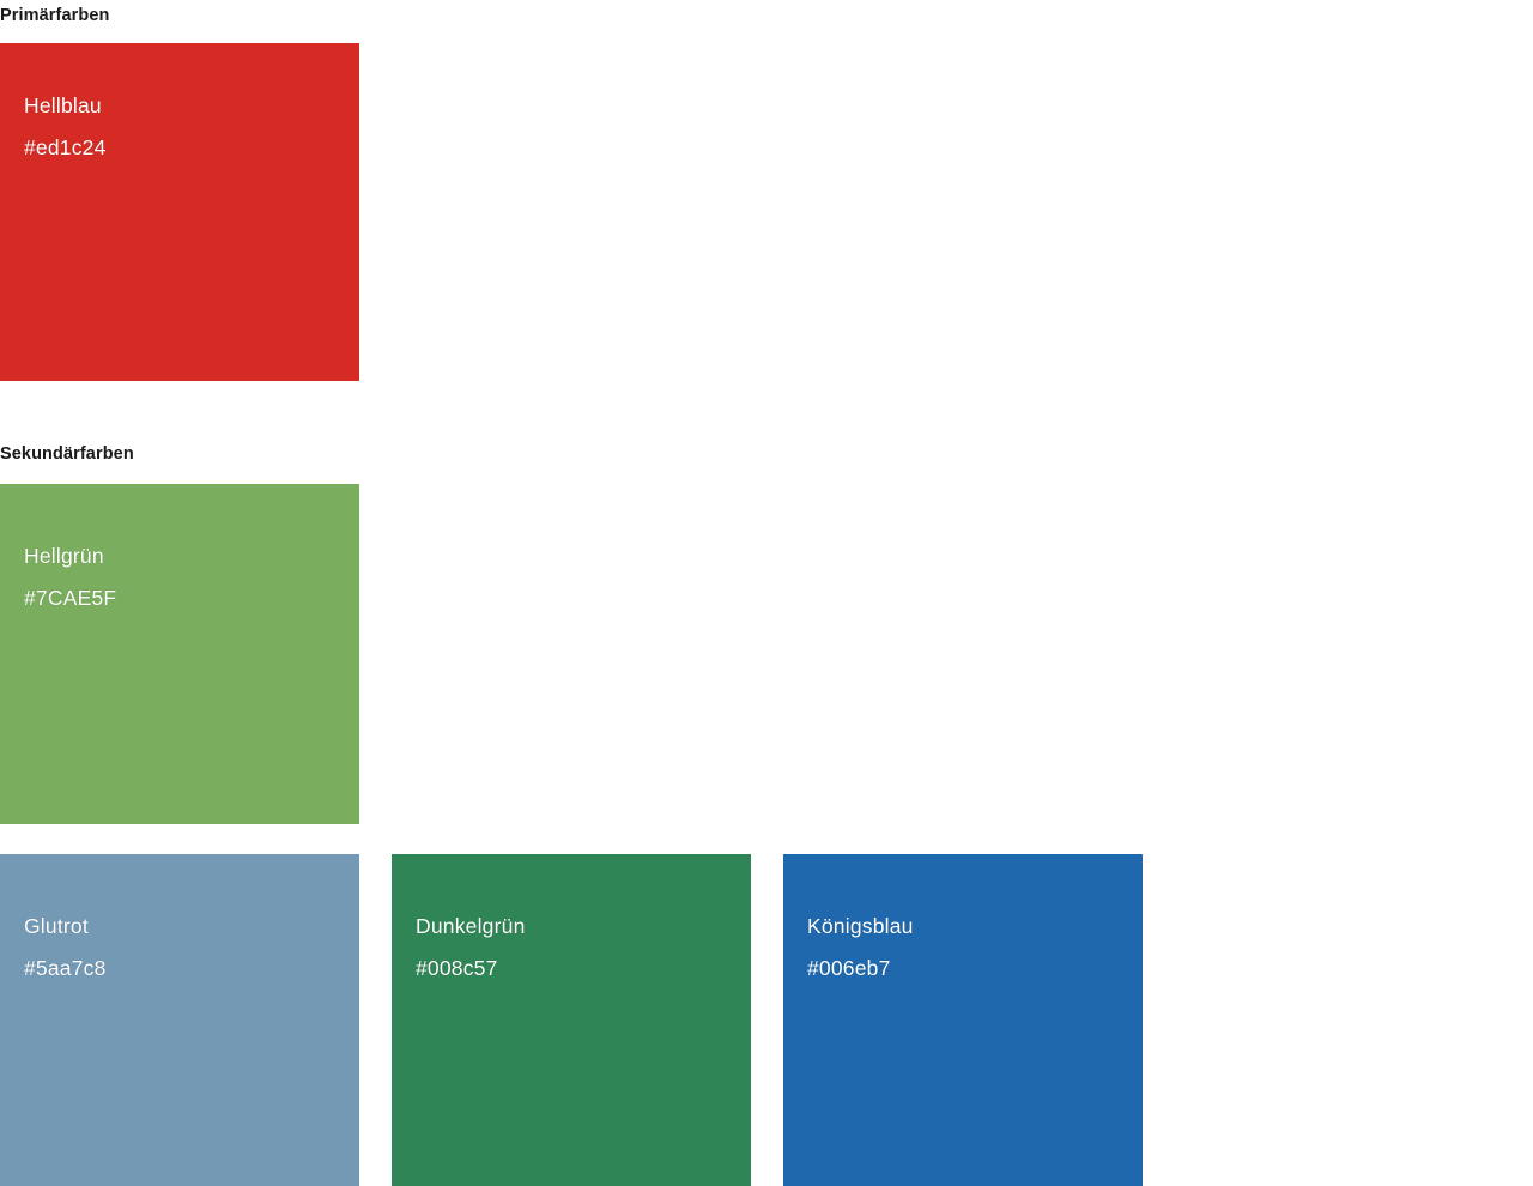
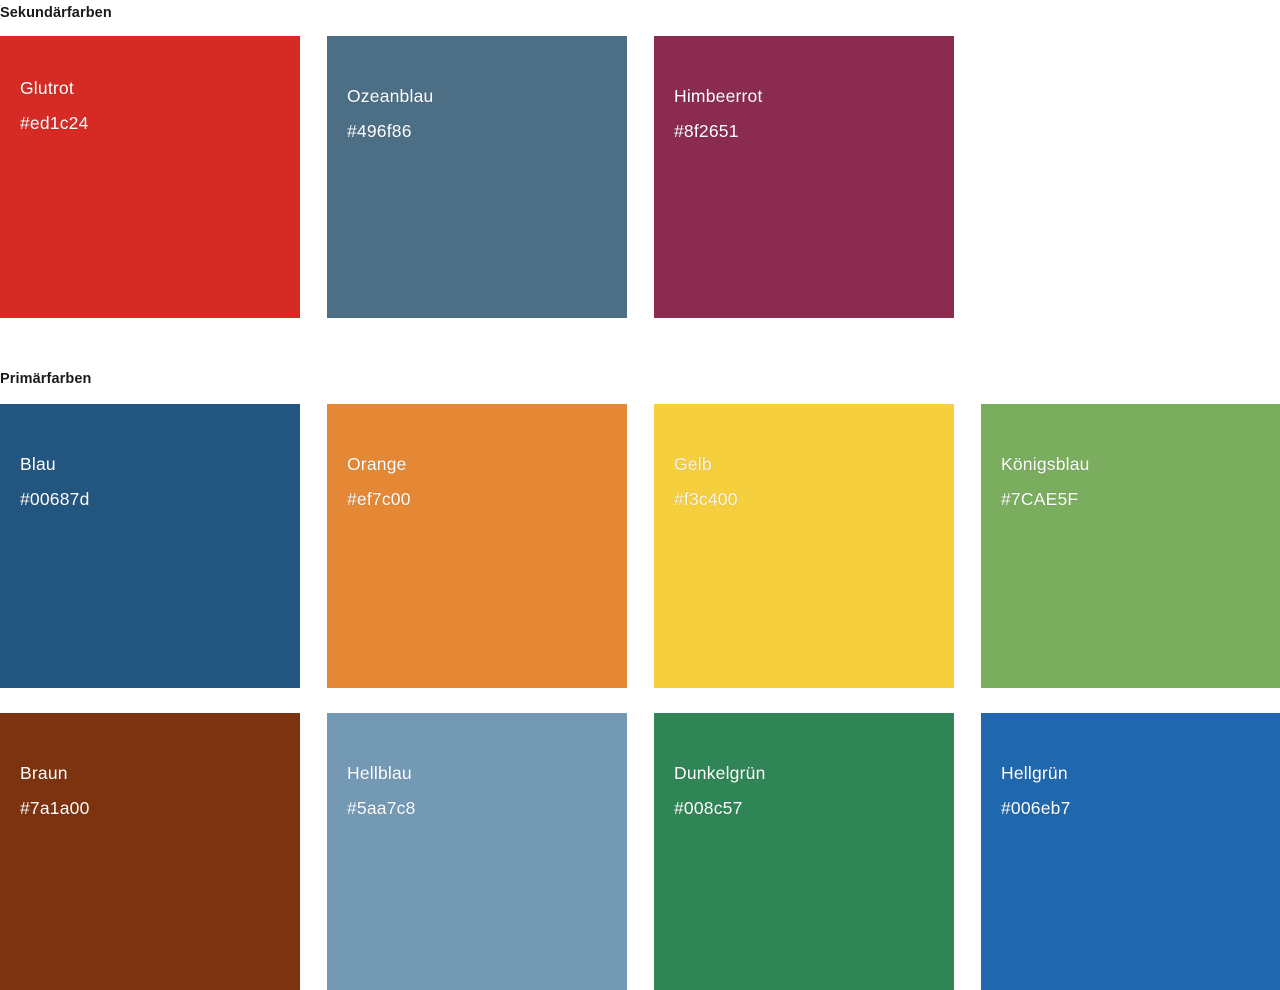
- Primärfarben
+ Sekundärfarben
- Hellblau
+ Glutrot
  #ed1c24
+ Ozeanblau
+ #496f86
+ Himbeerrot
+ #8f2651
- Sekundärfarben
+ Primärfarben
+ Blau
+ #00687d
+ Orange
+ #ef7c00
+ Gelb
+ #f3c400
- Hellgrün
+ Königsblau
  #7CAE5F
+ Braun
+ #7a1a00
- Glutrot
+ Hellblau
  #5aa7c8
  Dunkelgrün
  #008c57
- Königsblau
+ Hellgrün
  #006eb7
